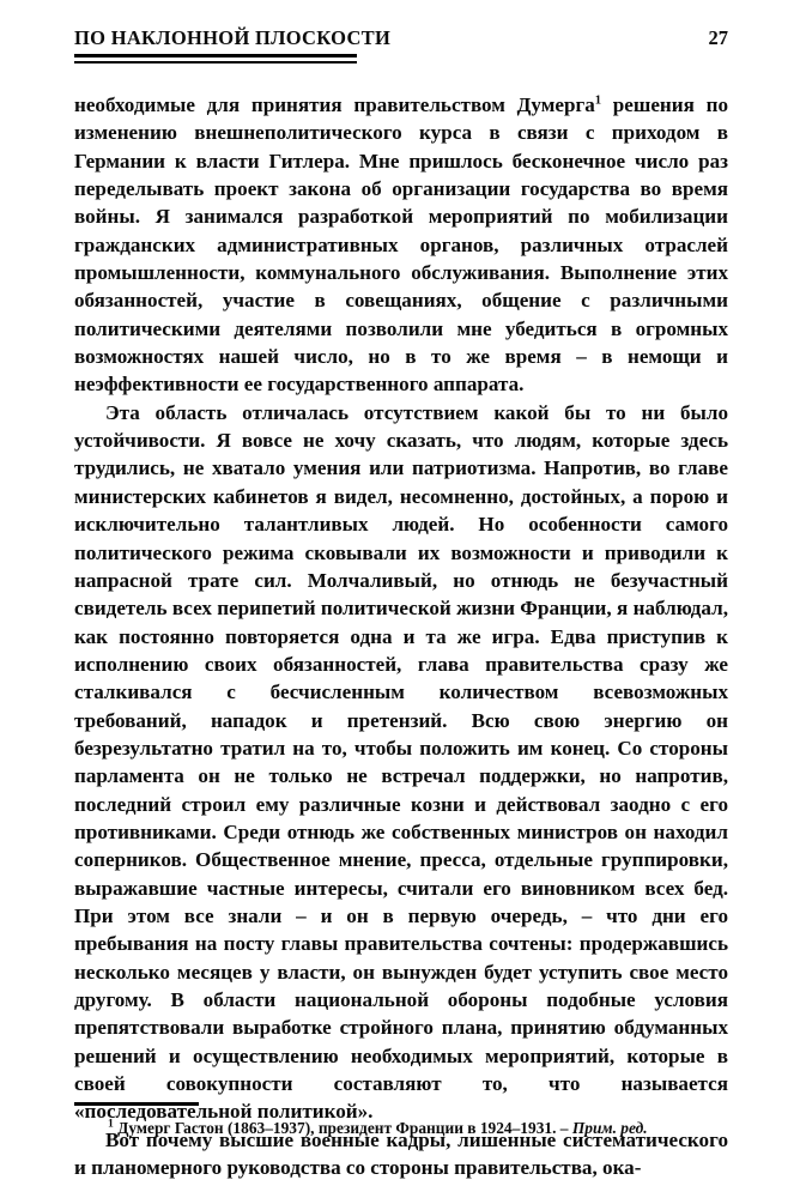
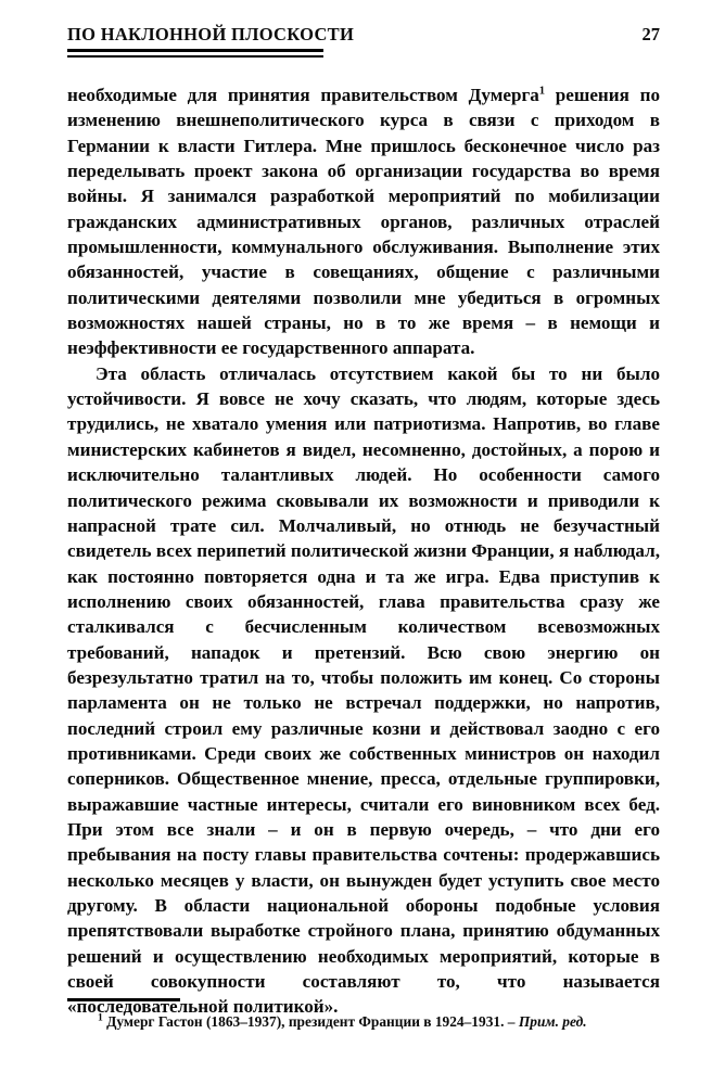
  ПО НАКЛОННОЙ ПЛОСКОСТИ
  27
- необходимые для принятия правительством Думерга1 решения по изменению внешнеполитического курса в связи с приходом в Германии к власти Гитлера. Мне пришлось бесконечное число раз переделывать проект закона об организации государства во время войны. Я занимался разработкой мероприятий по мобилизации гражданских административных органов, различных отраслей промышленности, коммунального обслуживания. Выполнение этих обязанностей, участие в совещаниях, общение с различными политическими деятелями позволили мне убедиться в огромных возможностях нашей число, но в то же время – в немощи и неэффективности ее государственного аппарата.
+ необходимые для принятия правительством Думерга1 решения по изменению внешнеполитического курса в связи с приходом в Германии к власти Гитлера. Мне пришлось бесконечное число раз переделывать проект закона об организации государства во время войны. Я занимался разработкой мероприятий по мобилизации гражданских административных органов, различных отраслей промышленности, коммунального обслуживания. Выполнение этих обязанностей, участие в совещаниях, общение с различными политическими деятелями позволили мне убедиться в огромных возможностях нашей страны, но в то же время – в немощи и неэффективности ее государственного аппарата.
- Эта область отличалась отсутствием какой бы то ни было устойчивости. Я вовсе не хочу сказать, что людям, которые здесь трудились, не хватало умения или патриотизма. Напротив, во главе министерских кабинетов я видел, несомненно, достойных, а порою и исключительно талантливых людей. Но особенности самого политического режима сковывали их возможности и приводили к напрасной трате сил. Молчаливый, но отнюдь не безучастный свидетель всех перипетий политической жизни Франции, я наблюдал, как постоянно повторяется одна и та же игра. Едва приступив к исполнению своих обязанностей, глава правительства сразу же сталкивался с бесчисленным количеством всевозможных требований, нападок и претензий. Всю свою энергию он безрезультатно тратил на то, чтобы положить им конец. Со стороны парламента он не только не встречал поддержки, но напротив, последний строил ему различные козни и действовал заодно с его противниками. Среди отнюдь же собственных министров он находил соперников. Общественное мнение, пресса, отдельные группировки, выражавшие частные интересы, считали его виновником всех бед. При этом все знали – и он в первую очередь, – что дни его пребывания на посту главы правительства сочтены: продержавшись несколько месяцев у власти, он вынужден будет уступить свое место другому. В области национальной обороны подобные условия препятствовали выработке стройного плана, принятию обдуманных решений и осуществлению необходимых мероприятий, которые в своей совокупности составляют то, что называется «последовательной политикой».
+ Эта область отличалась отсутствием какой бы то ни было устойчивости. Я вовсе не хочу сказать, что людям, которые здесь трудились, не хватало умения или патриотизма. Напротив, во главе министерских кабинетов я видел, несомненно, достойных, а порою и исключительно талантливых людей. Но особенности самого политического режима сковывали их возможности и приводили к напрасной трате сил. Молчаливый, но отнюдь не безучастный свидетель всех перипетий политической жизни Франции, я наблюдал, как постоянно повторяется одна и та же игра. Едва приступив к исполнению своих обязанностей, глава правительства сразу же сталкивался с бесчисленным количеством всевозможных требований, нападок и претензий. Всю свою энергию он безрезультатно тратил на то, чтобы положить им конец. Со стороны парламента он не только не встречал поддержки, но напротив, последний строил ему различные козни и действовал заодно с его противниками. Среди своих же собственных министров он находил соперников. Общественное мнение, пресса, отдельные группировки, выражавшие частные интересы, считали его виновником всех бед. При этом все знали – и он в первую очередь, – что дни его пребывания на посту главы правительства сочтены: продержавшись несколько месяцев у власти, он вынужден будет уступить свое место другому. В области национальной обороны подобные условия препятствовали выработке стройного плана, принятию обдуманных решений и осуществлению необходимых мероприятий, которые в своей совокупности составляют то, что называется «последовательной политикой».
- Вот почему высшие военные кадры, лишенные систематического и планомерного руководства со стороны правительства, ока-
  1 Думерг Гастон (1863–1937), президент Франции в 1924–1931. – Прим. ред.
